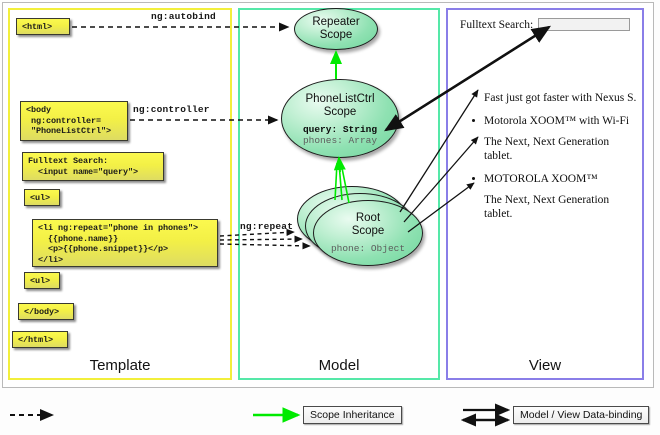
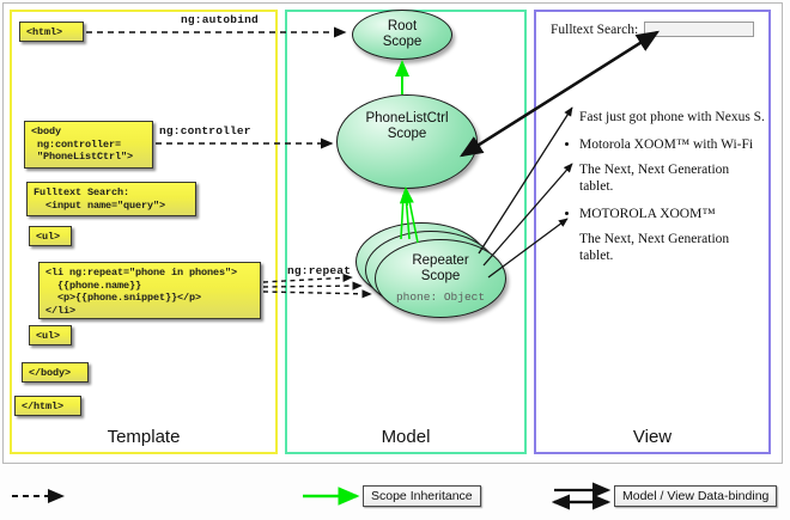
  Template
  Model
  View
  <html>
  <body
  ng:controller=
  "PhoneListCtrl">
  Fulltext Search:
  <input name="query">
  <ul>
  <li ng:repeat="phone in phones">
  {{phone.name}}
  <p>{{phone.snippet}}</p>
  </li>
  <ul>
  </body>
  </html>
- Repeater
+ Root
  Scope
  PhoneListCtrl
  Scope
- query: String
- phones: Array
- Root
+ Repeater
  Scope
  phone: Object
  Fulltext Search:
- Fast just got faster with Nexus S.
+ Fast just got phone with Nexus S.
  Motorola XOOM™ with Wi-Fi
  The Next, Next Generation tablet.
  MOTOROLA XOOM™
  The Next, Next Generation tablet.
  ng:autobind
  ng:controller
  ng:repeat
  Scope Inheritance
  Model / View Data-binding
